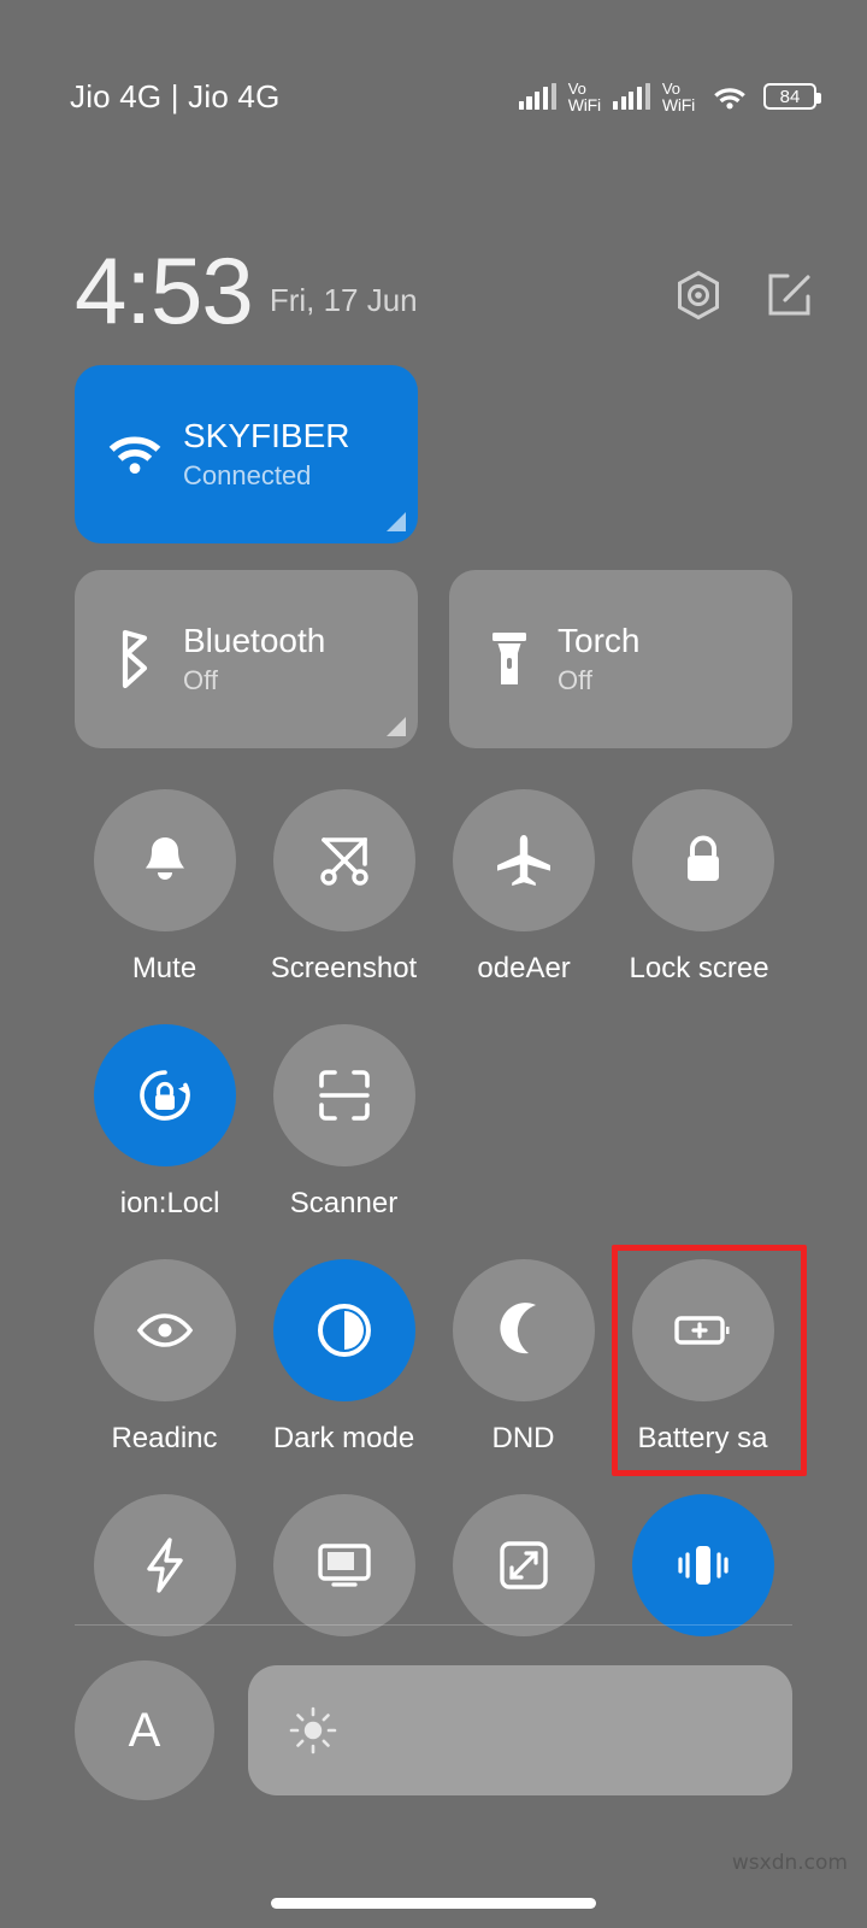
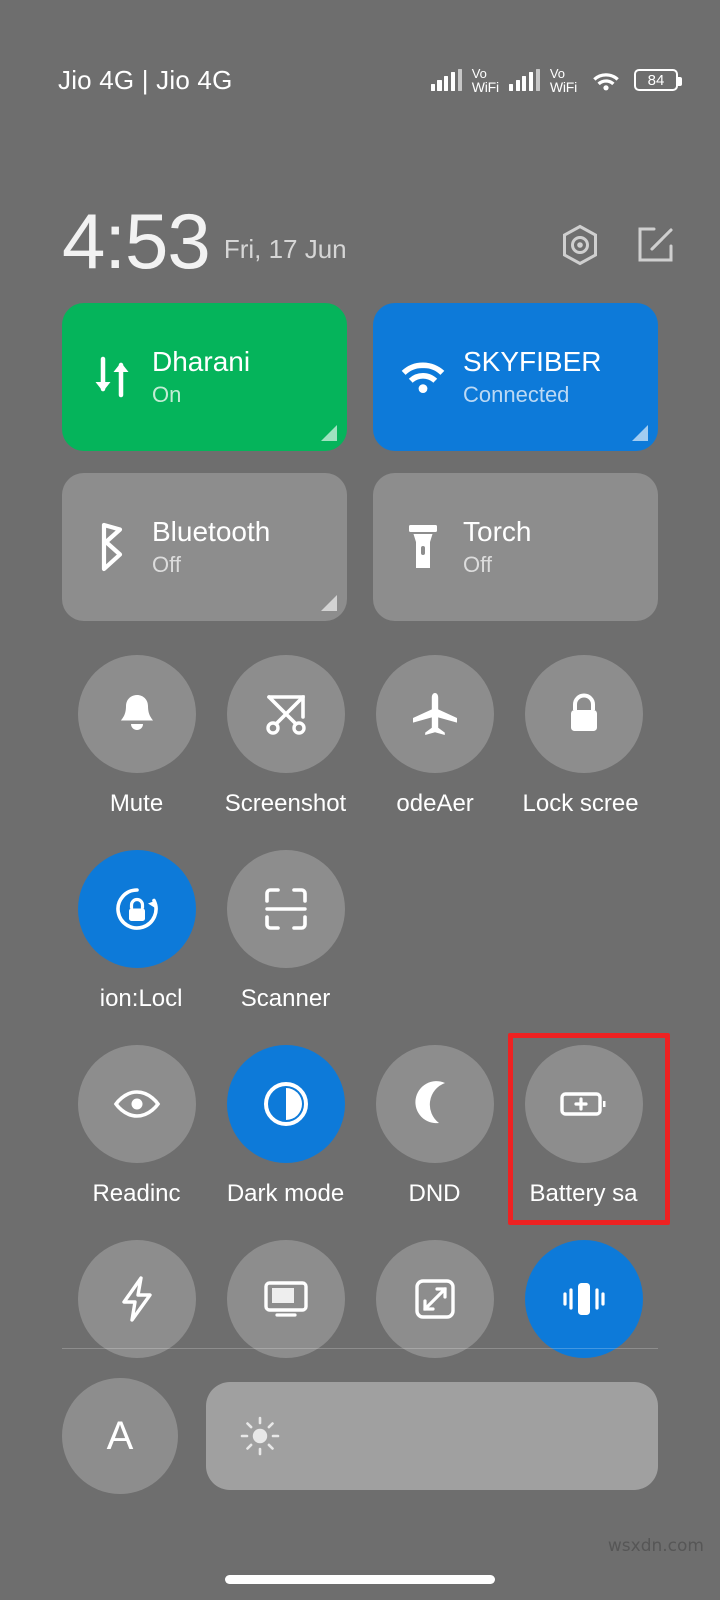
  Jio 4G | Jio 4G
  Vo
  WiFi
  Vo
  WiFi
  84
  4:53
  Fri, 17 Jun
+ Dharani
+ On
  SKYFIBER
  Connected
  Bluetooth
  Off
  Torch
  Off
  Mute
  Screenshot
  ode
  Aer
  Lock scree
  :ion
  Locl
  Scanner
  Readinc
  Dark mode
  DND
  Battery sa
  A
  wsxdn.com
